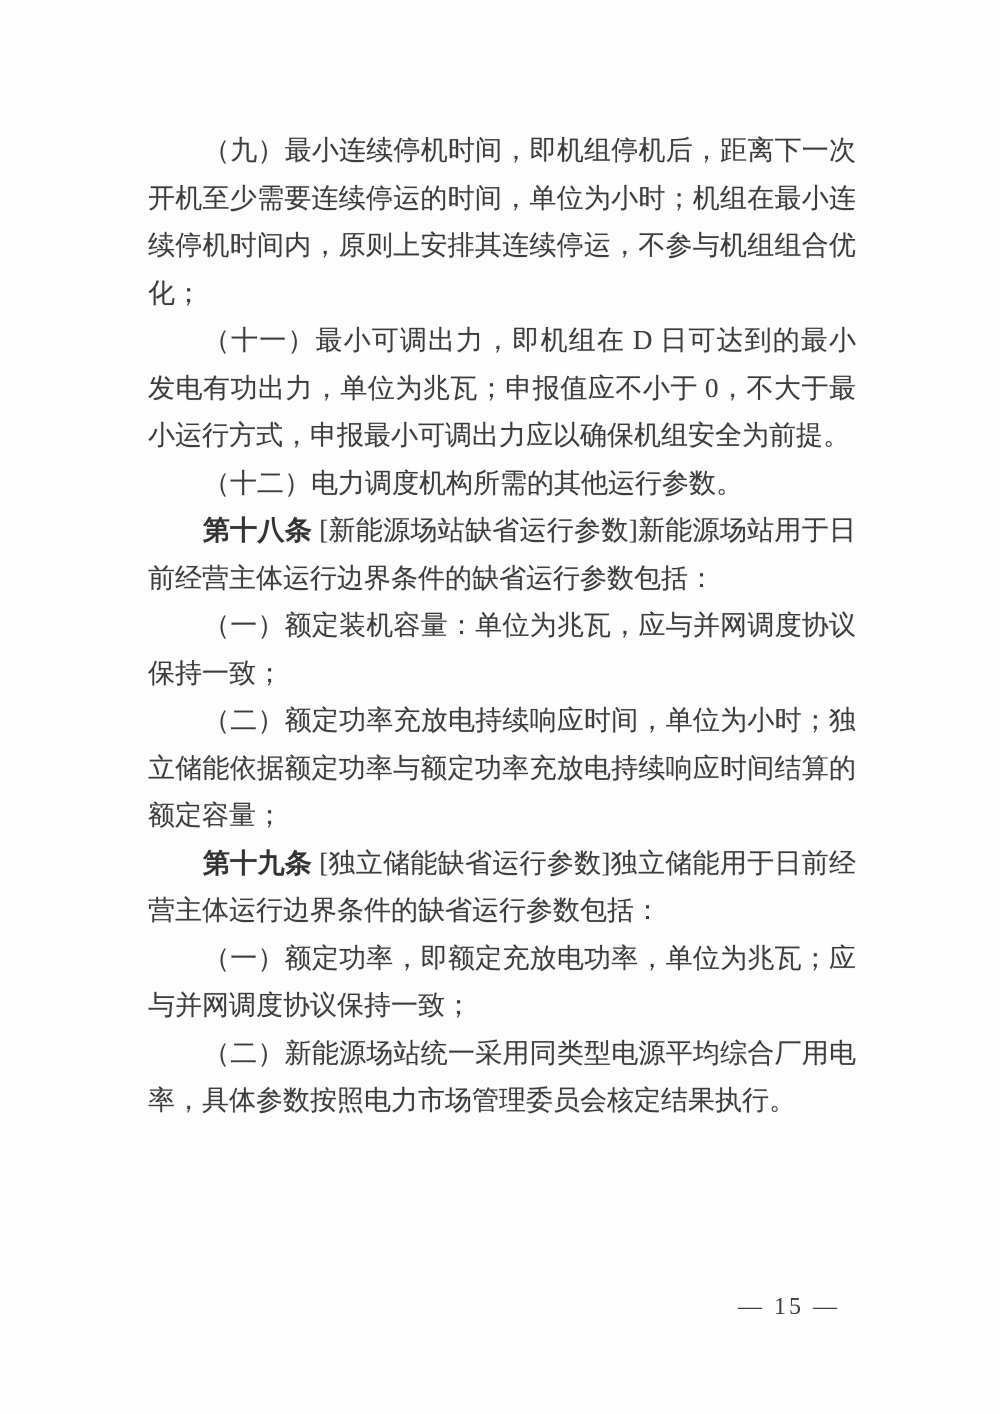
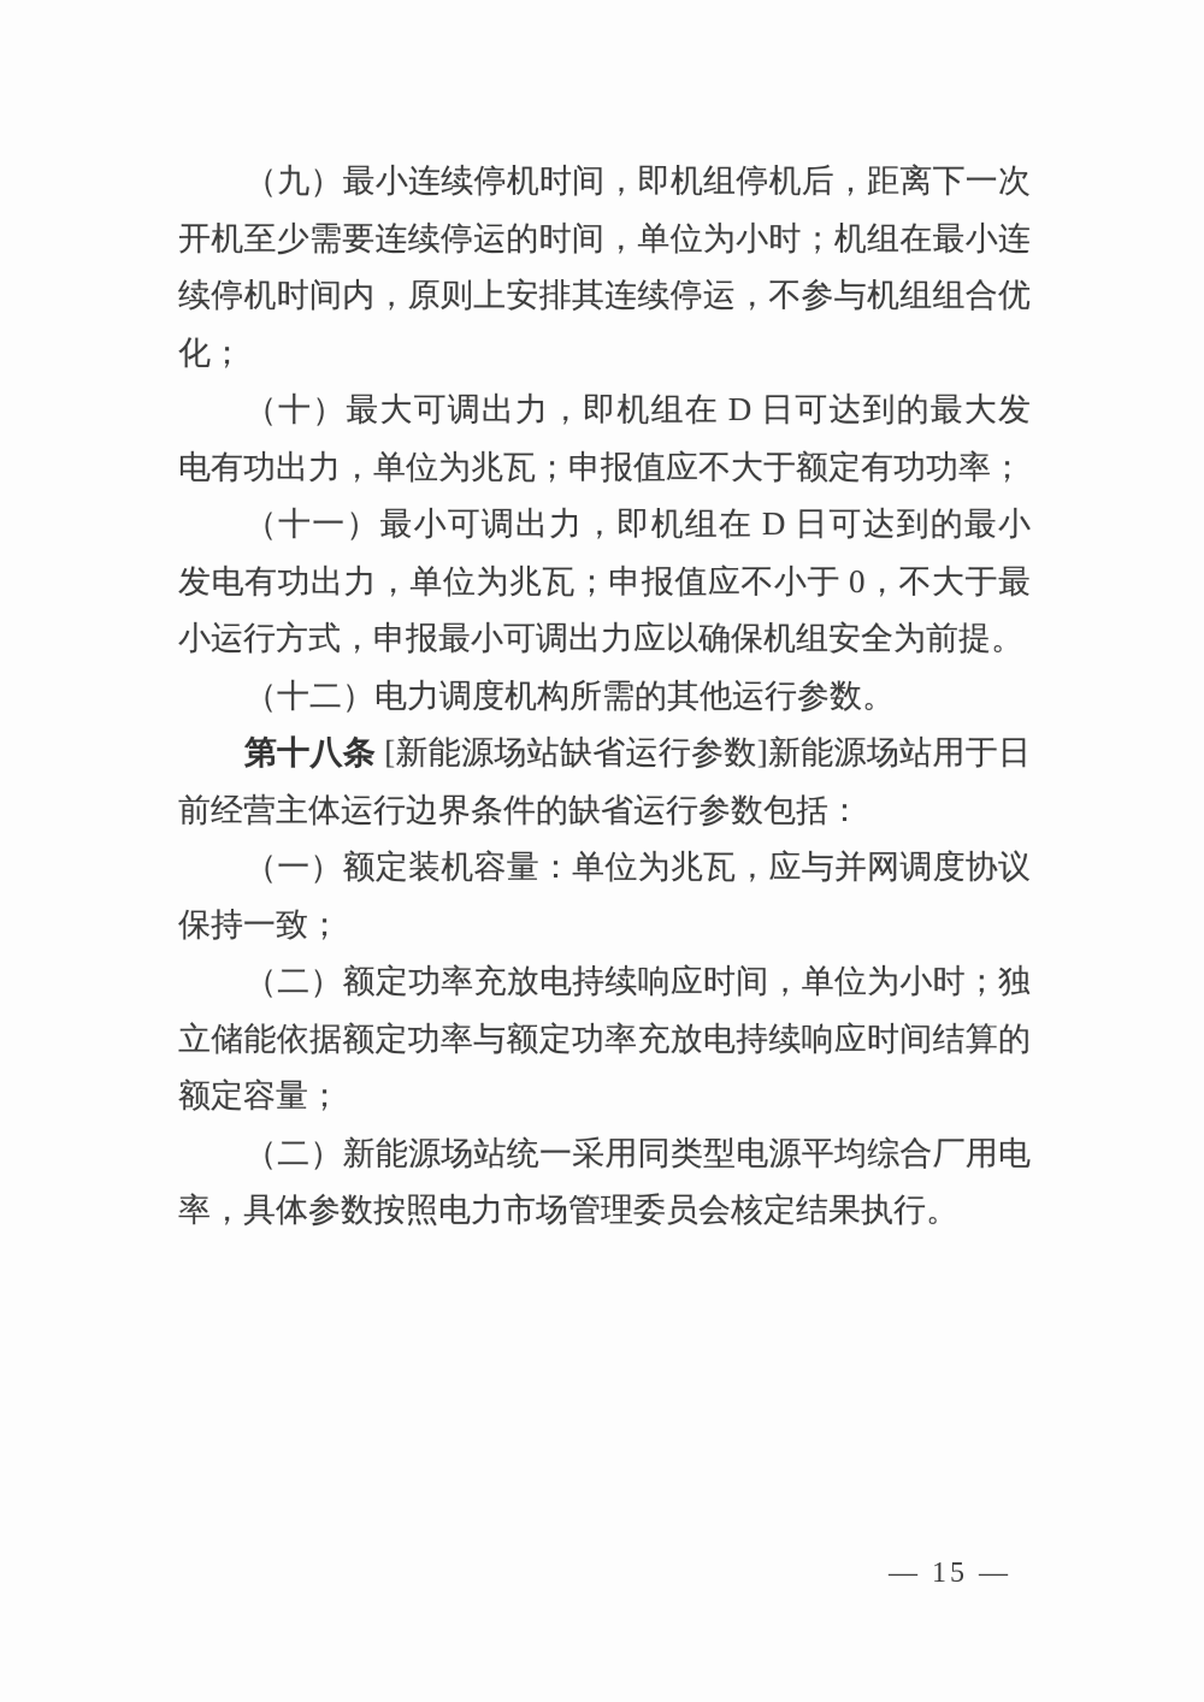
  （九）最小连续停机时间，即机组停机后，距离下一次开机至少需要连续停运的时间，单位为小时；机组在最小连续停机时间内，原则上安排其连续停运，不参与机组组合优化；
+ （十）最大可调出力，即机组在 D 日可达到的最大发电有功出力，单位为兆瓦；申报值应不大于额定有功功率；
  （十一）最小可调出力，即机组在 D 日可达到的最小发电有功出力，单位为兆瓦；申报值应不小于 0，不大于最小运行方式，申报最小可调出力应以确保机组安全为前提。
  （十二）电力调度机构所需的其他运行参数。
  第十八条 [新能源场站缺省运行参数]新能源场站用于日前经营主体运行边界条件的缺省运行参数包括：
  （一）额定装机容量：单位为兆瓦，应与并网调度协议保持一致；
  （二）额定功率充放电持续响应时间，单位为小时；独立储能依据额定功率与额定功率充放电持续响应时间结算的额定容量；
- 第十九条 [独立储能缺省运行参数]独立储能用于日前经营主体运行边界条件的缺省运行参数包括：
- （一）额定功率，即额定充放电功率，单位为兆瓦；应与并网调度协议保持一致；
  （二）新能源场站统一采用同类型电源平均综合厂用电率，具体参数按照电力市场管理委员会核定结果执行。
  — 15 —
